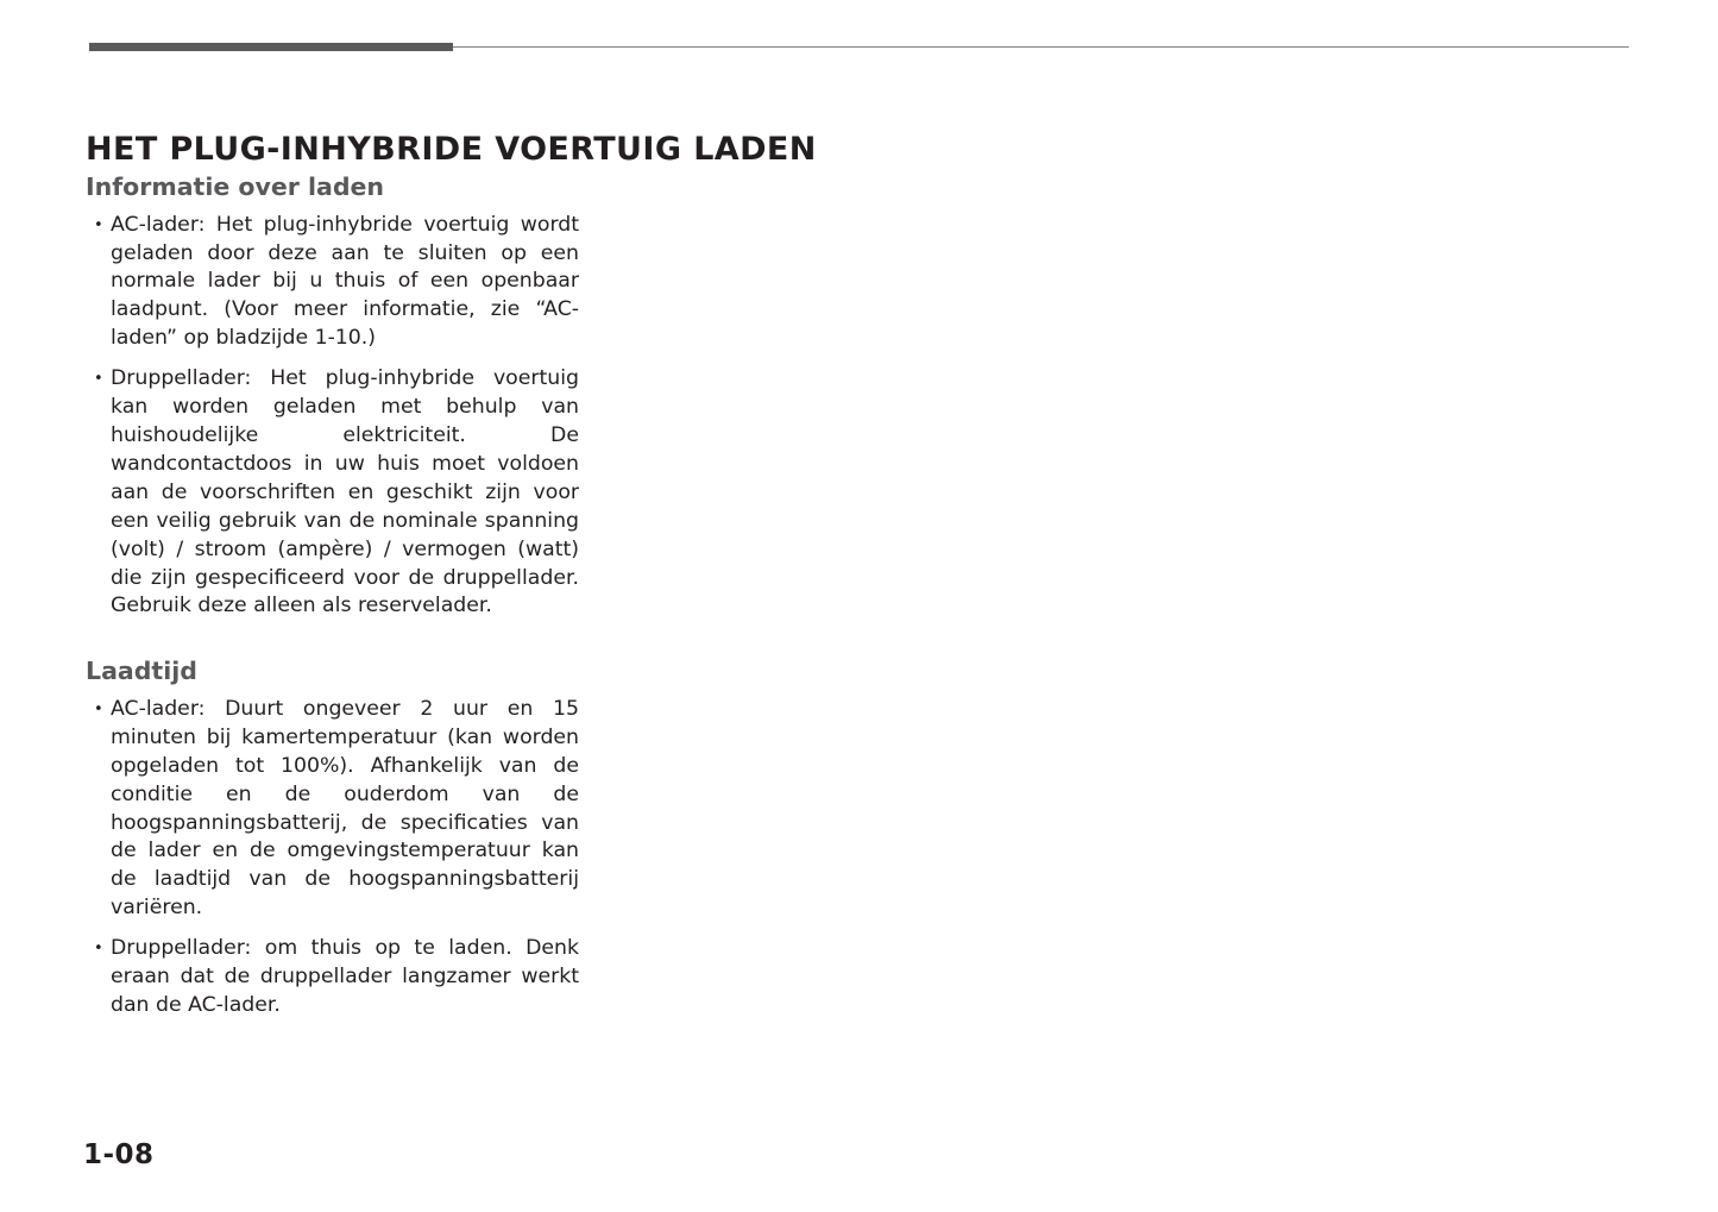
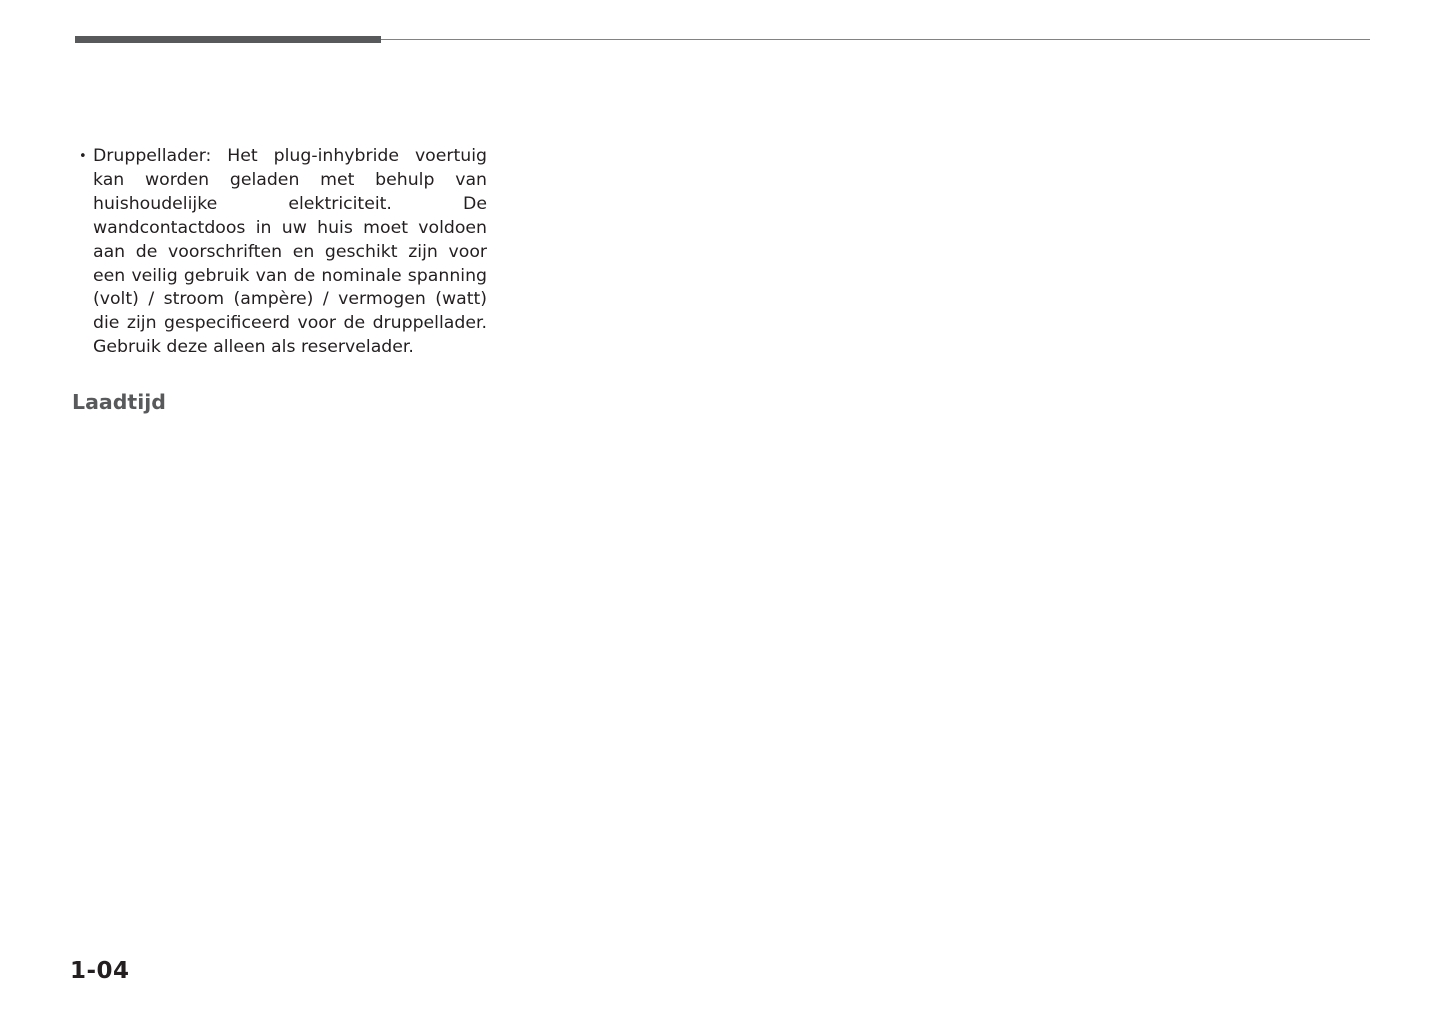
- HET PLUG-INHYBRIDE VOERTUIG LADEN
- Informatie over laden
- AC-lader: Het plug-inhybride voertuig wordt geladen door deze aan te sluiten op een normale lader bij u thuis of een openbaar laadpunt. (Voor meer informatie, zie “AC-laden” op bladzijde 1-10.)
  Druppellader: Het plug-inhybride voertuig kan worden geladen met behulp van huishoudelijke elektriciteit. De wandcontactdoos in uw huis moet voldoen aan de voorschriften en geschikt zijn voor een veilig gebruik van de nominale spanning (volt) / stroom (ampère) / vermogen (watt) die zijn gespecificeerd voor de druppellader. Gebruik deze alleen als reservelader.
  Laadtijd
- AC-lader: Duurt ongeveer 2 uur en 15 minuten bij kamertemperatuur (kan worden opgeladen tot 100%). Afhankelijk van de conditie en de ouderdom van de hoogspanningsbatterij, de specificaties van de lader en de omgevingstemperatuur kan de laadtijd van de hoogspanningsbatterij variëren.
- Druppellader: om thuis op te laden. Denk eraan dat de druppellader langzamer werkt dan de AC-lader.
- 1-08
+ 1-04
